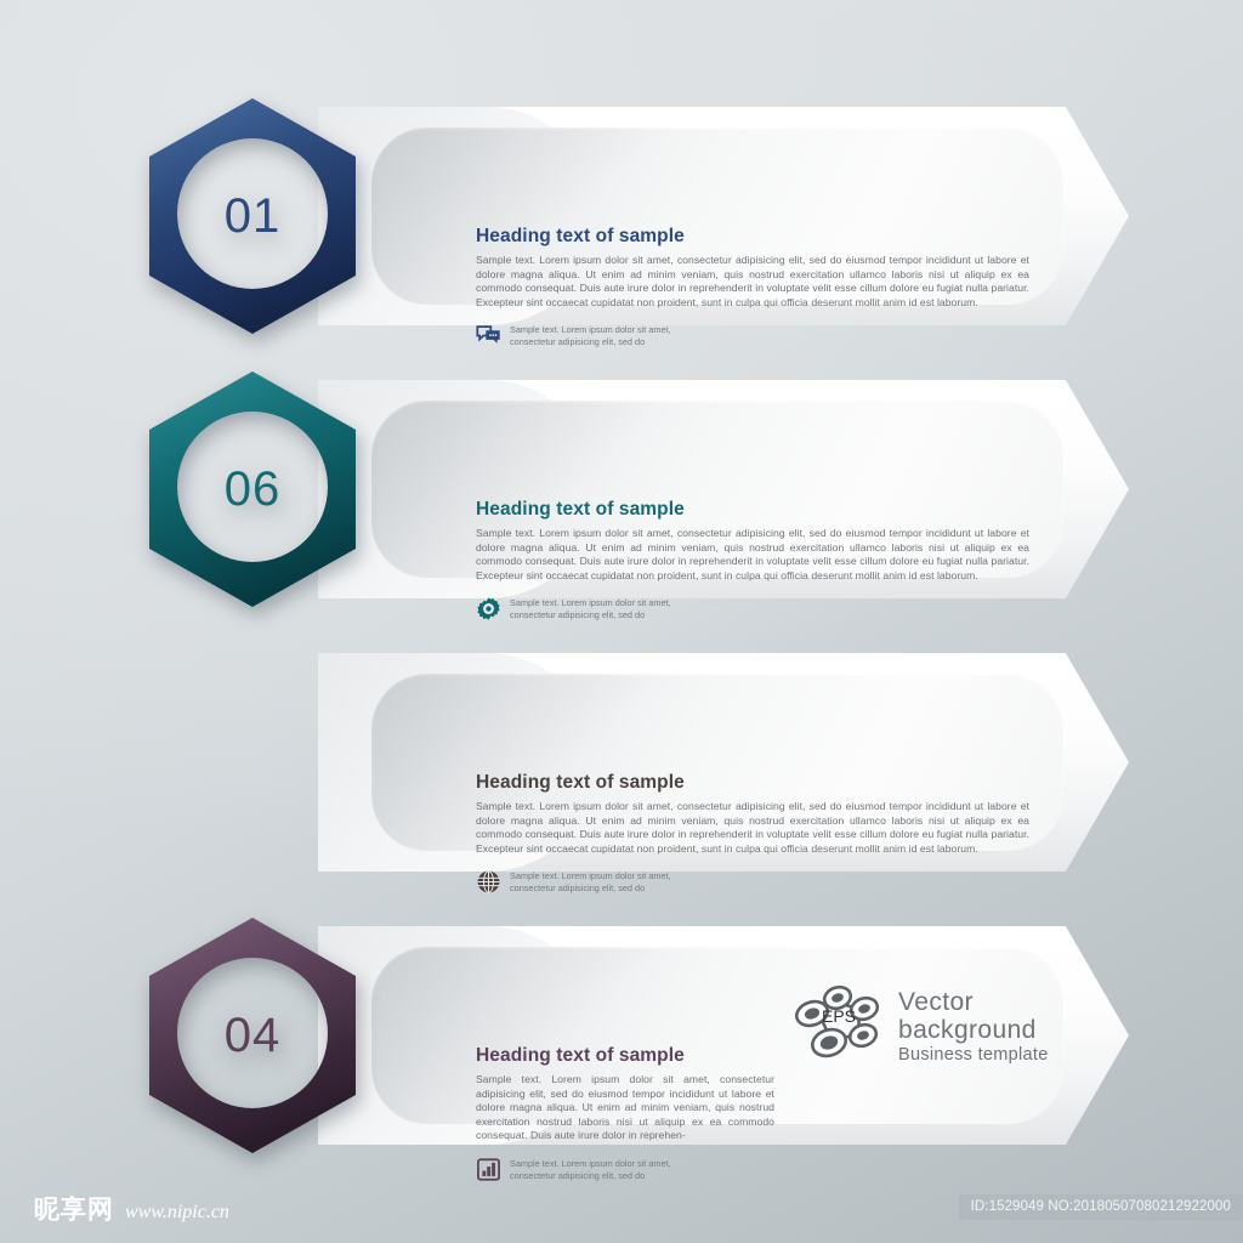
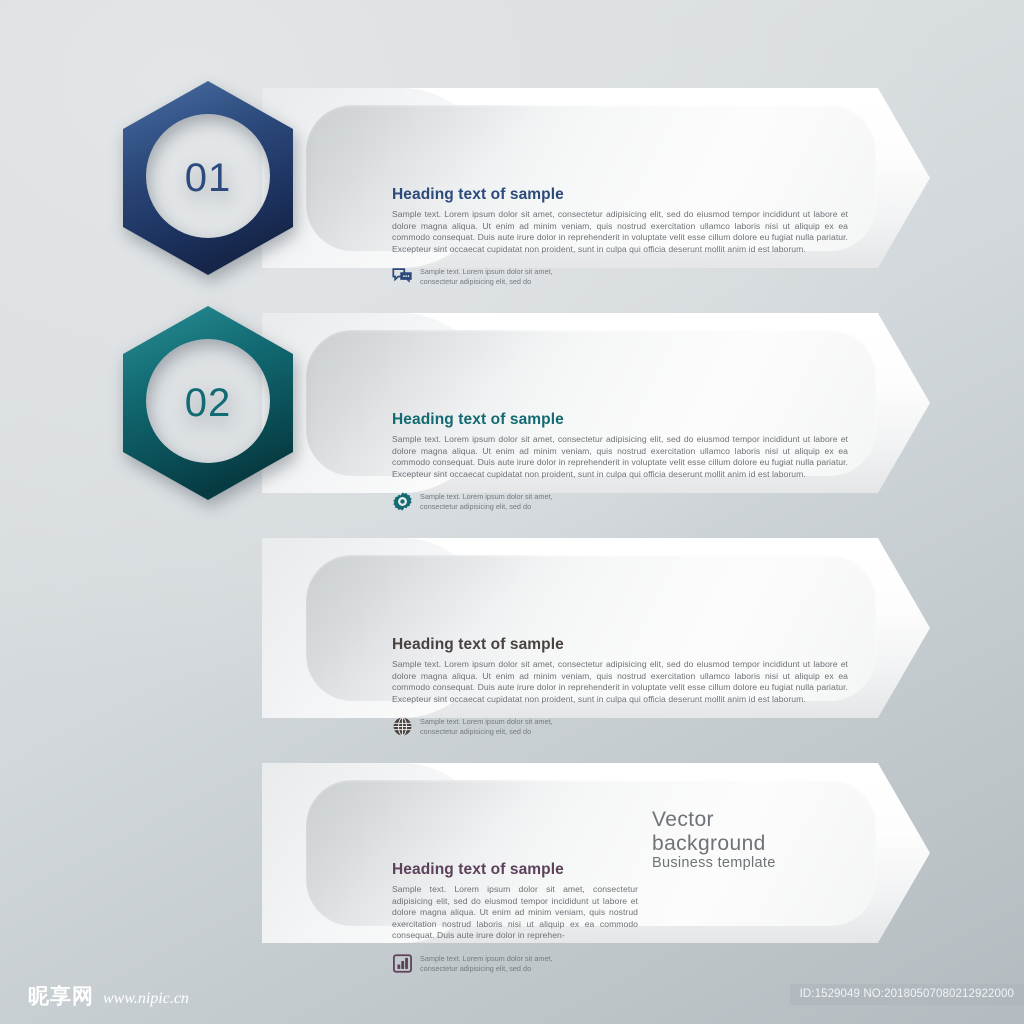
  Heading text of sample
  Sample text. Lorem ipsum dolor sit amet, consectetur adipisicing elit, sed do eiusmod tempor incididunt ut labore et dolore magna aliqua. Ut enim ad minim veniam, quis nostrud exercitation ullamco laboris nisi ut aliquip ex ea commodo consequat. Duis aute irure dolor in reprehenderit in voluptate velit esse cillum dolore eu fugiat nulla pariatur. Excepteur sint occaecat cupidatat non proident, sunt in culpa qui officia deserunt mollit anim id est laborum.
  Sample text. Lorem ipsum dolor sit amet,
  consectetur adipisicing elit, sed do
  01
  Heading text of sample
  Sample text. Lorem ipsum dolor sit amet, consectetur adipisicing elit, sed do eiusmod tempor incididunt ut labore et dolore magna aliqua. Ut enim ad minim veniam, quis nostrud exercitation ullamco laboris nisi ut aliquip ex ea commodo consequat. Duis aute irure dolor in reprehenderit in voluptate velit esse cillum dolore eu fugiat nulla pariatur. Excepteur sint occaecat cupidatat non proident, sunt in culpa qui officia deserunt mollit anim id est laborum.
  Sample text. Lorem ipsum dolor sit amet,
  consectetur adipisicing elit, sed do
- 06
+ 02
  Heading text of sample
  Sample text. Lorem ipsum dolor sit amet, consectetur adipisicing elit, sed do eiusmod tempor incididunt ut labore et dolore magna aliqua. Ut enim ad minim veniam, quis nostrud exercitation ullamco laboris nisi ut aliquip ex ea commodo consequat. Duis aute irure dolor in reprehenderit in voluptate velit esse cillum dolore eu fugiat nulla pariatur. Excepteur sint occaecat cupidatat non proident, sunt in culpa qui officia deserunt mollit anim id est laborum.
  Sample text. Lorem ipsum dolor sit amet,
  consectetur adipisicing elit, sed do
  Heading text of sample
  Sample text. Lorem ipsum dolor sit amet, consectetur adipisicing elit, sed do eiusmod tempor incididunt ut labore et dolore magna aliqua. Ut enim ad minim veniam, quis nostrud exercitation nostrud laboris nisi ut aliquip ex ea commodo consequat. Duis aute irure dolor in reprehen-
  Sample text. Lorem ipsum dolor sit amet,
  consectetur adipisicing elit, sed do
- 04
- EPS
  Vector
  background
  Business template
  昵享网
  www.nipic.cn
  ID:1529049 NO:20180507080212922000
